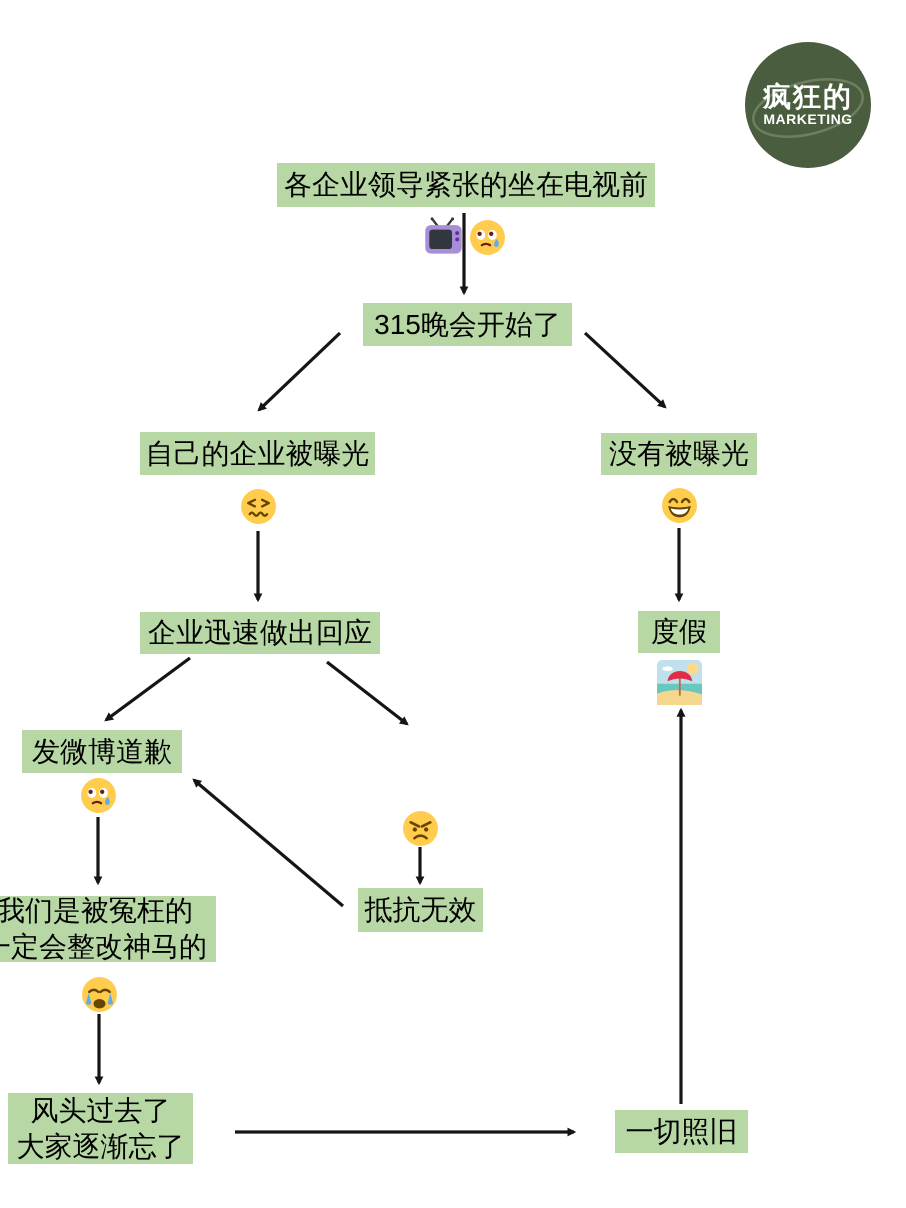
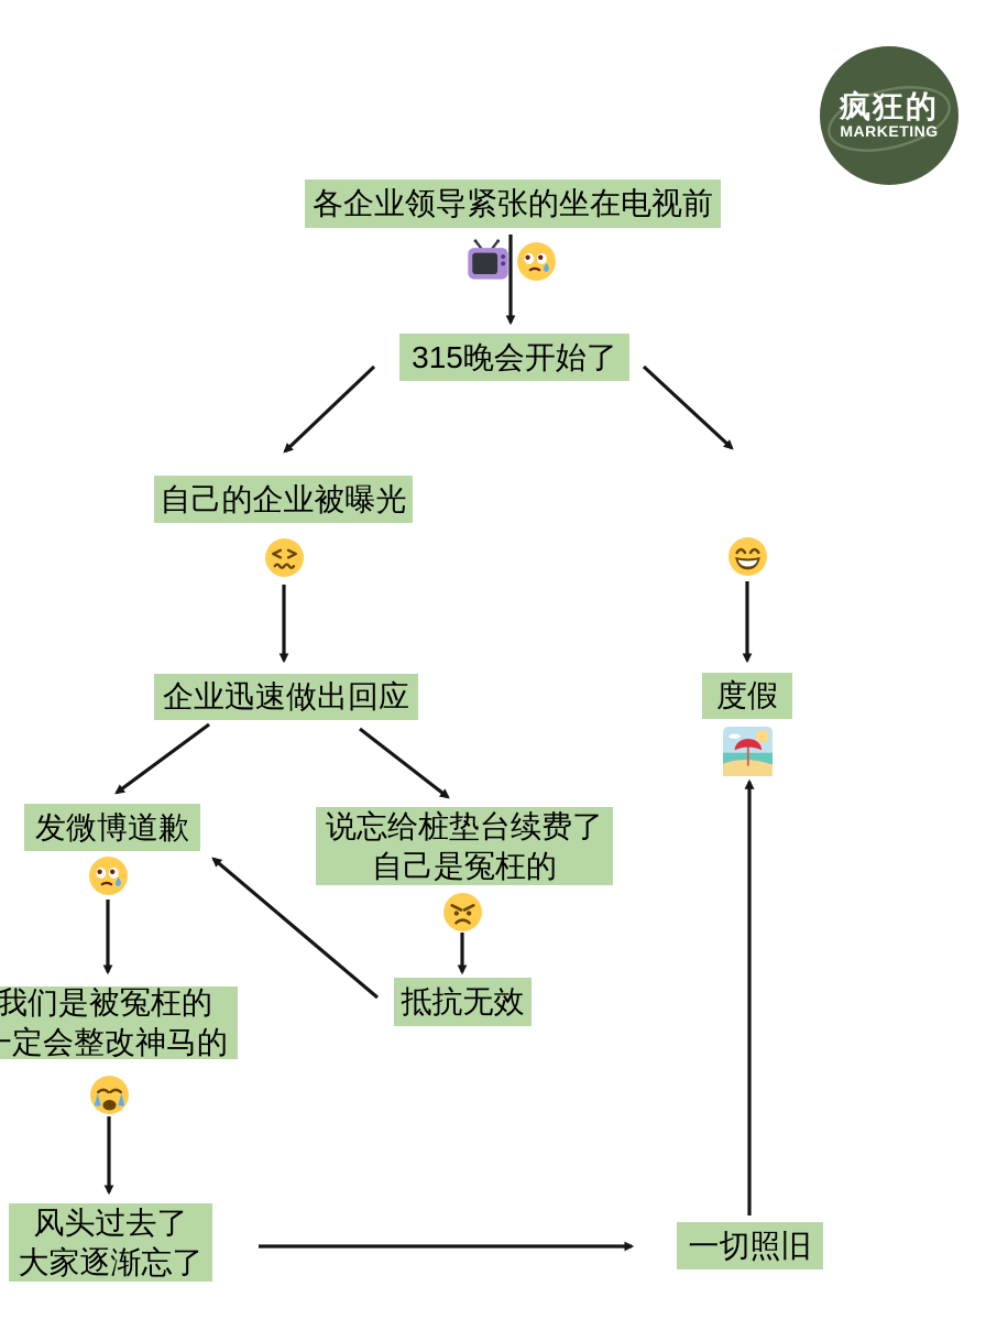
  疯狂的
  MARKETING
  各企业领导紧张的坐在电视前
  315晚会开始了
  自己的企业被曝光
- 没有被曝光
  企业迅速做出回应
  度假
  发微博道歉
+ 说忘给桩垫台续费了
+ 自己是冤枉的
  抵抗无效
  我们是被冤枉的
  定会整改神马的
  风头过去了
  大家逐渐忘了
  一切照旧
